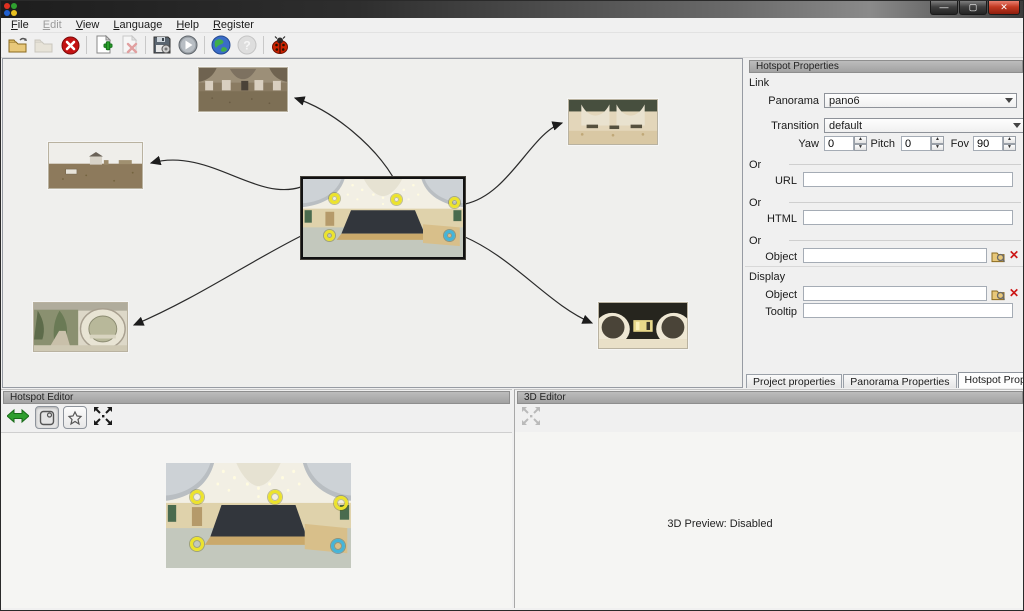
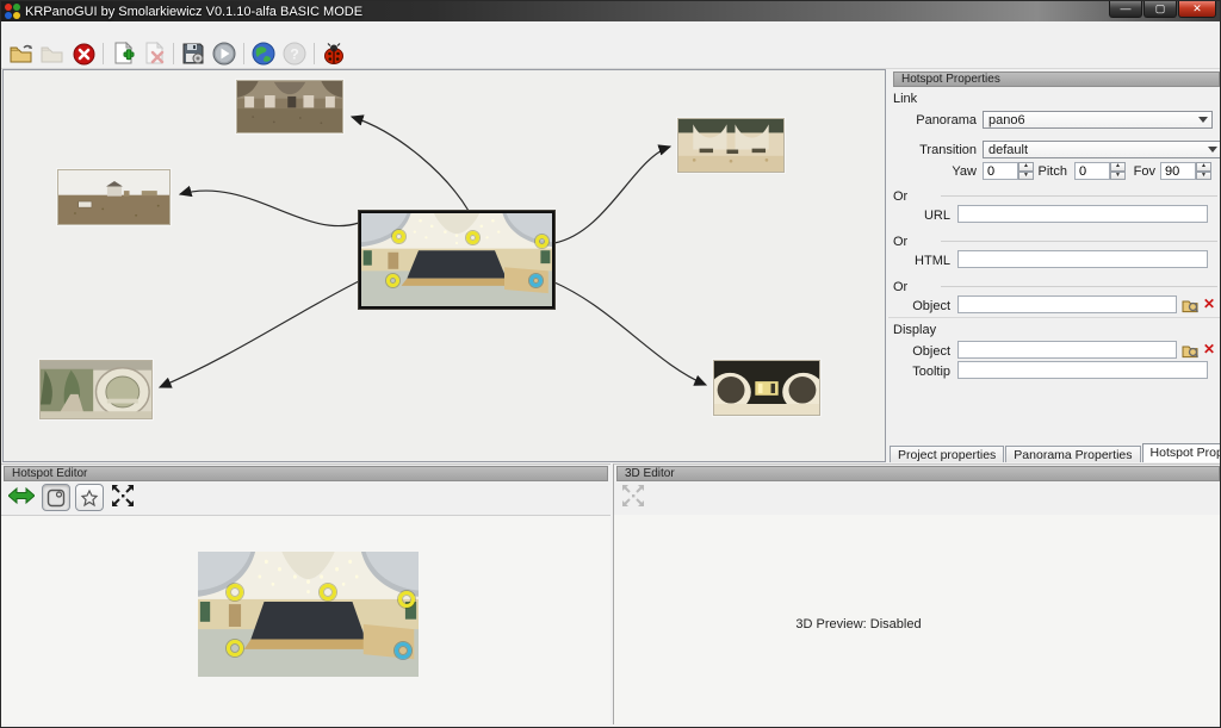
+ KRPanoGUI by Smolarkiewicz V0.1.10-alfa BASIC MODE
  —
  ▢
  ✕
- File
- Edit
- View
- Language
- Help
- Register
  ?
  Hotspot Properties
  Link
  Panorama
  pano6
  Transition
  default
  Yaw
  0
  Pitch
  0
  Fov
  90
  Or
  URL
  Or
  HTML
  Or
  Object
  ✕
  Display
  Object
  ✕
  Tooltip
  Project properties
  Panorama Properties
  Hotspot Editor
  3D Editor
  3D Preview: Disabled
